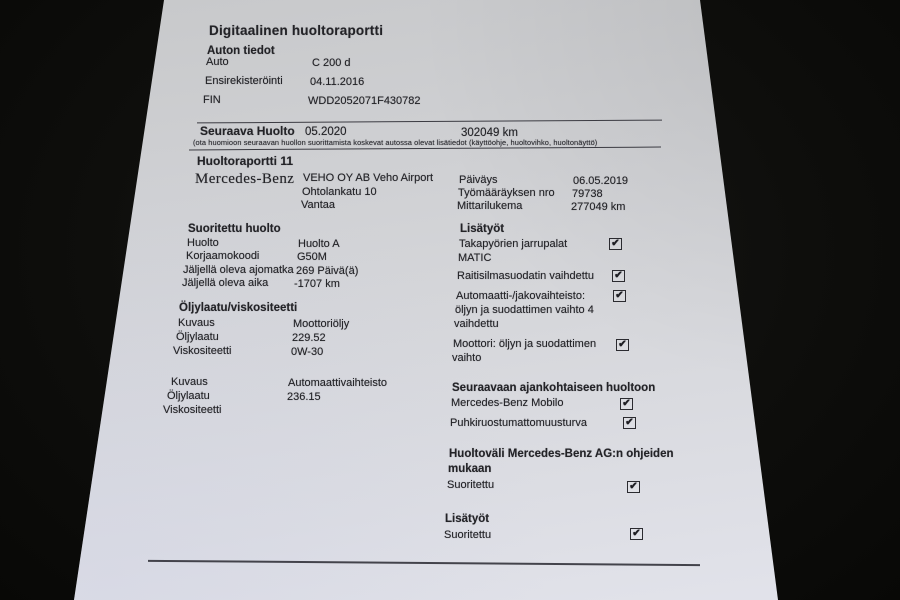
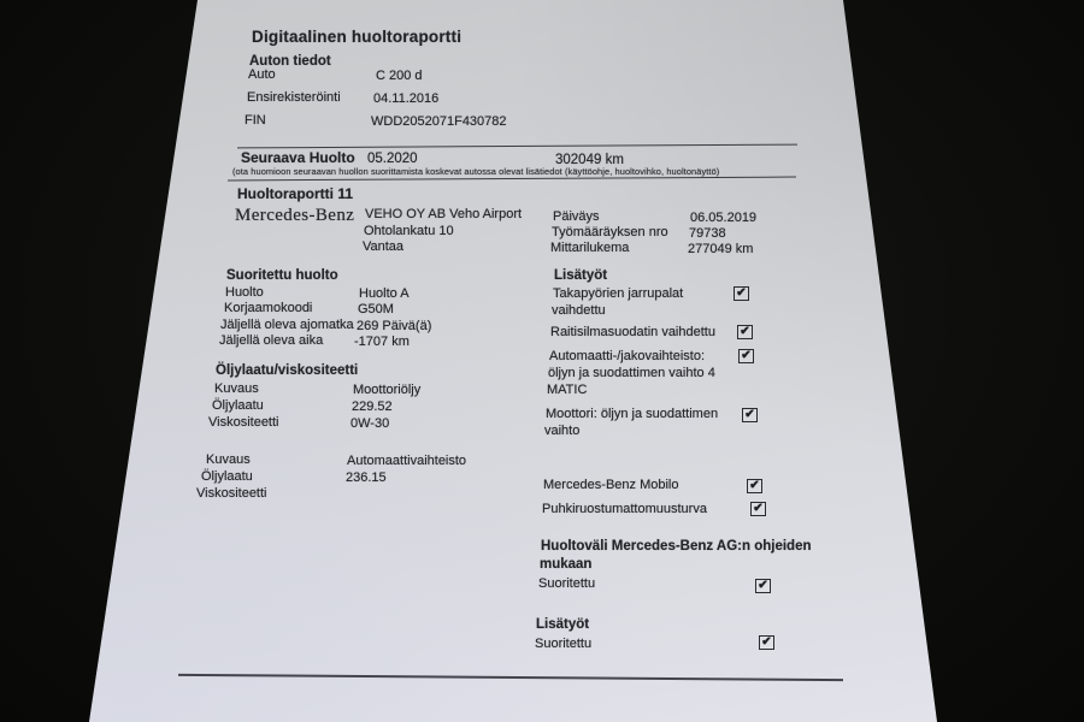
  Digitaalinen huoltoraportti
  Auton tiedot
  Auto
  C 200 d
  Ensirekisteröinti
  04.11.2016
  FIN
  WDD2052071F430782
  Seuraava Huolto
  05.2020
  302049 km
  (ota huomioon seuraavan huollon suorittamista koskevat autossa olevat lisätiedot (käyttöohje, huoltovihko, huoltonäyttö)
  Huoltoraportti 11
  Mercedes-Benz
  VEHO OY AB Veho Airport
  Ohtolankatu 10
  Vantaa
  Päiväys
  06.05.2019
  Työmääräyksen nro
  79738
  Mittarilukema
  277049 km
  Suoritettu huolto
  Huolto
  Huolto A
  Korjaamokoodi
  G50M
  Jäljellä oleva ajomatka
  269 Päivä(ä)
  Jäljellä oleva aika
  -1707 km
  Öljylaatu/viskositeetti
  Kuvaus
  Moottoriöljy
  Öljylaatu
  229.52
  Viskositeetti
  0W-30
  Kuvaus
  Automaattivaihteisto
  Öljylaatu
  236.15
  Viskositeetti
  Lisätyöt
  Takapyörien jarrupalat
- MATIC
+ vaihdettu
  ✔
  Raitisilmasuodatin vaihdettu
  ✔
  Automaatti-/jakovaihteisto:
  öljyn ja suodattimen vaihto 4
- vaihdettu
+ MATIC
  ✔
  Moottori: öljyn ja suodattimen
  vaihto
  ✔
- Seuraavaan ajankohtaiseen huoltoon
  Mercedes-Benz Mobilo
  ✔
  Puhkiruostumattomuusturva
  ✔
  Huoltoväli Mercedes-Benz AG:n ohjeiden
  mukaan
  Suoritettu
  ✔
  Lisätyöt
  Suoritettu
  ✔
